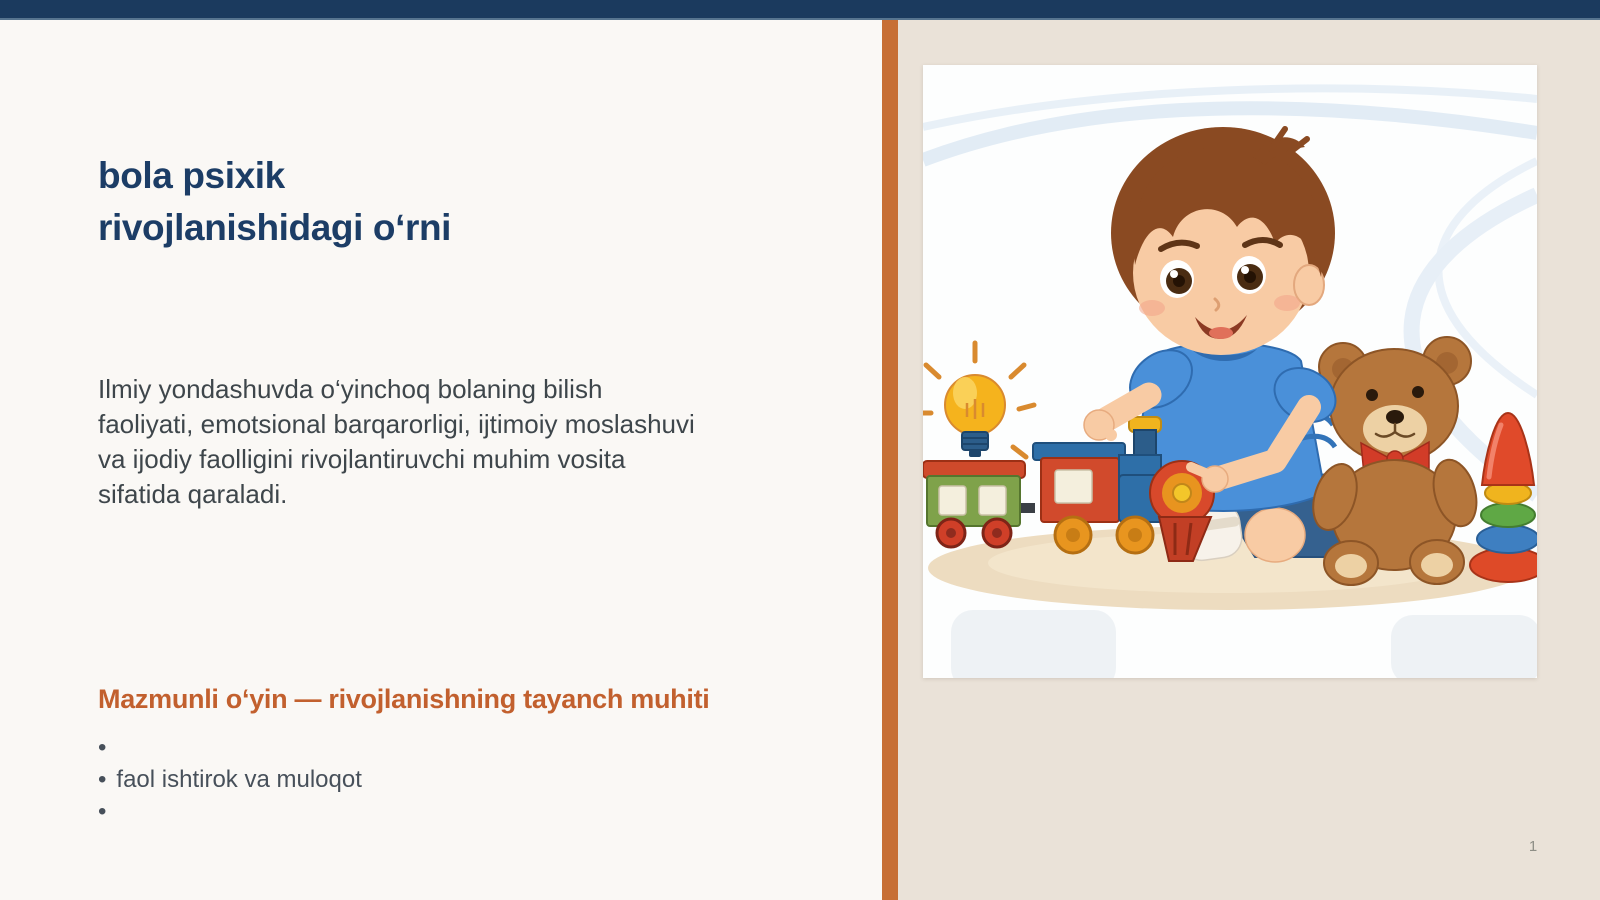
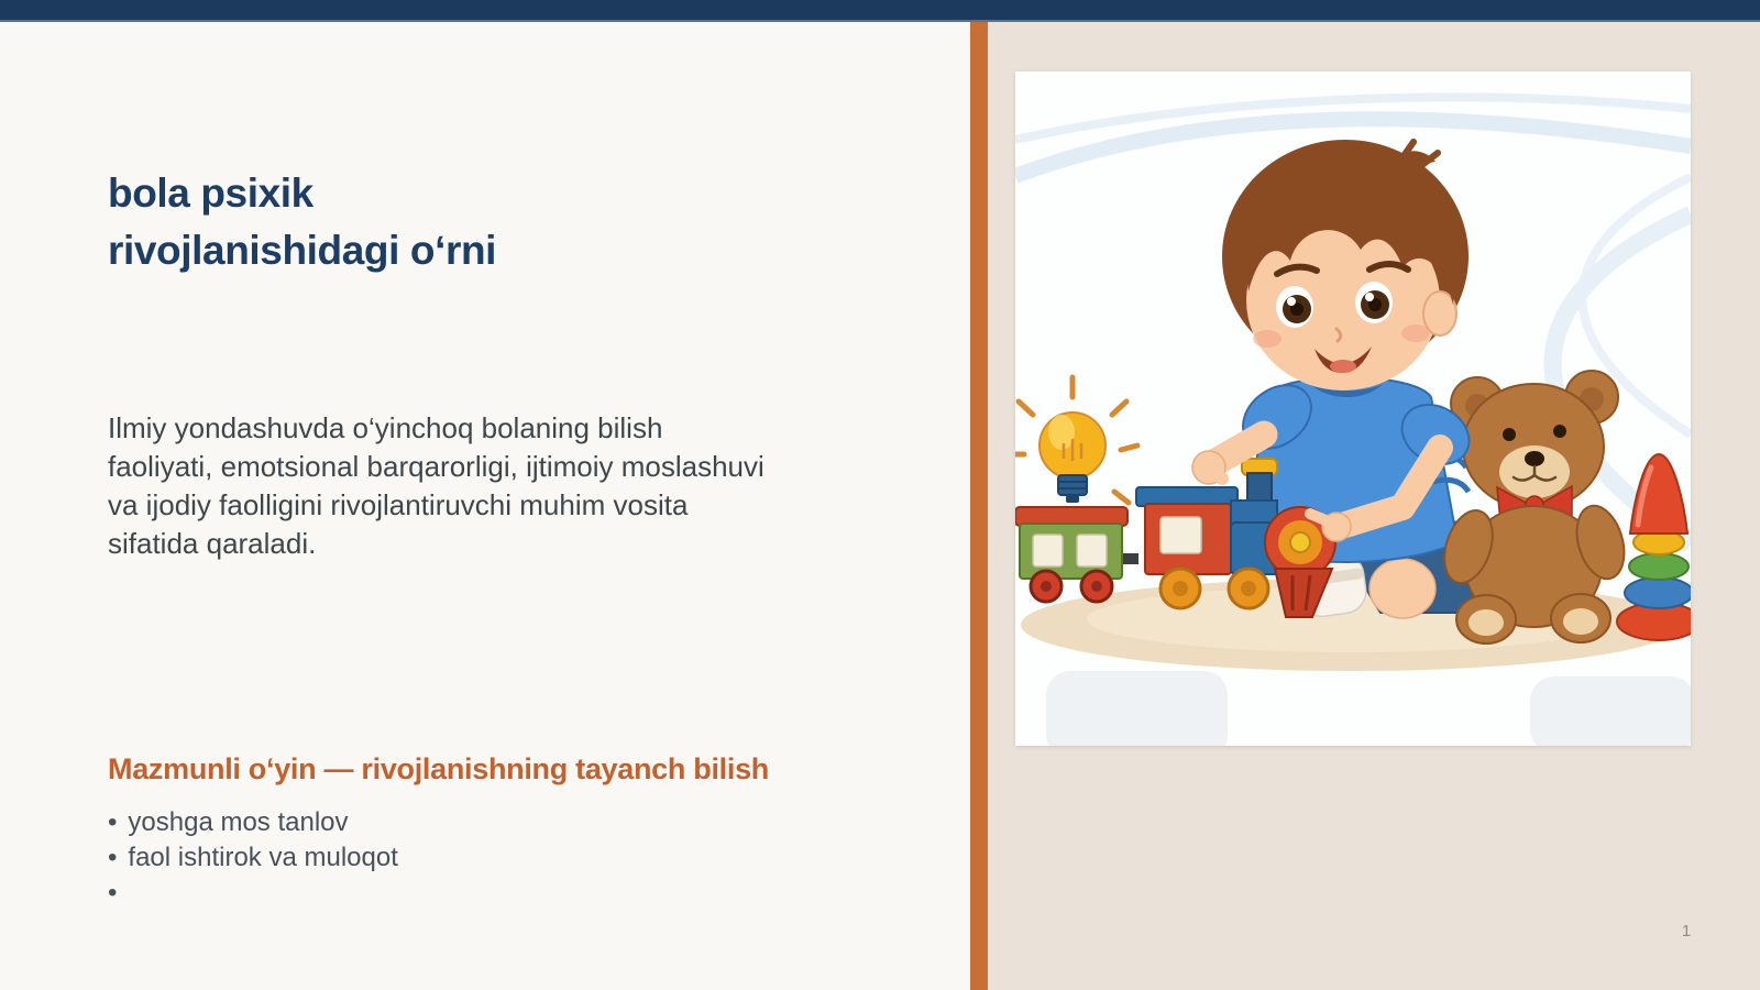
  bola psixik
  rivojlanishidagi o‘rni
  Ilmiy yondashuvda o‘yinchoq bolaning bilish faoliyati, emotsional barqarorligi, ijtimoiy moslashuvi va ijodiy faolligini rivojlantiruvchi muhim vosita sifatida qaraladi.
- Mazmunli o‘yin — rivojlanishning tayanch muhiti
+ Mazmunli o‘yin — rivojlanishning tayanch bilish
  •
+ yoshga mos tanlov
  •
  faol ishtirok va muloqot
  •
  1
